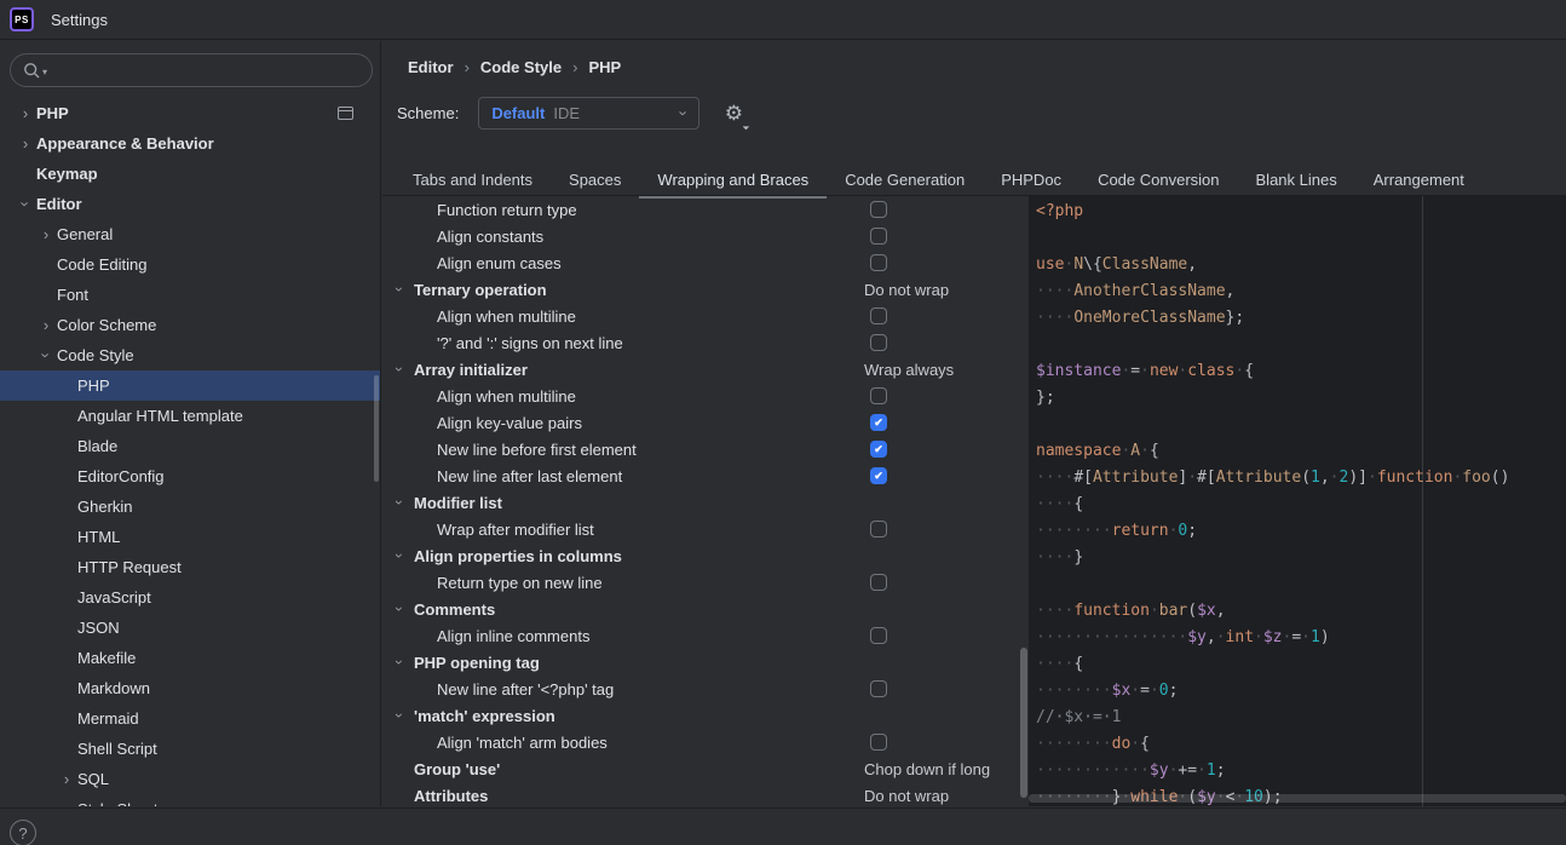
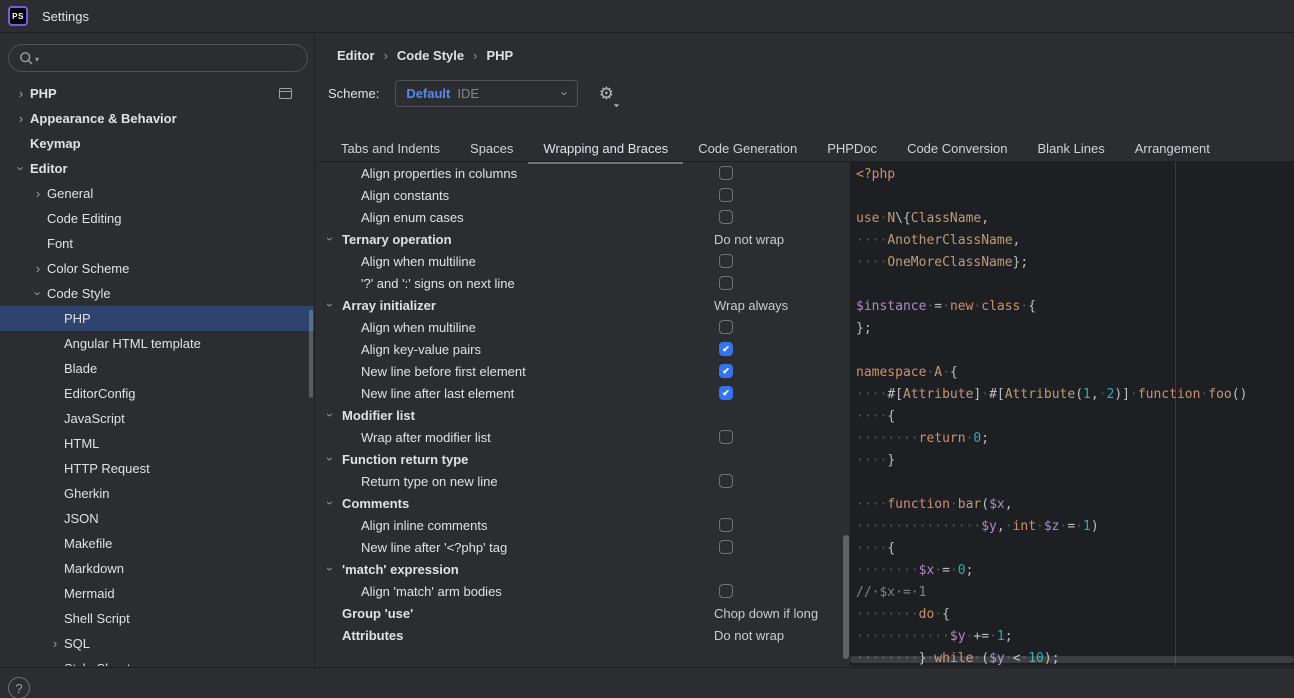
  PS
  Settings
  ▾
  ›
  PHP
  ›
  Appearance & Behavior
  Keymap
  Editor
  ›
  General
  Code Editing
  Font
  ›
  Color Scheme
  Code Style
  PHP
  Angular HTML template
  Blade
  EditorConfig
- Gherkin
+ JavaScript
  HTML
  HTTP Request
- JavaScript
+ Gherkin
  JSON
  Makefile
  Markdown
  Mermaid
  Shell Script
  ›
  SQL
  Editor
  ›
  Code Style
  ›
  PHP
  Scheme:
  Default
  IDE
  ⚙
  Tabs and Indents
  Spaces
  Wrapping and Braces
  Code Generation
  PHPDoc
  Code Conversion
  Blank Lines
  Arrangement
- Function return type
+ Align properties in columns
  Align constants
  Align enum cases
  Ternary operation
  Do not wrap
  Align when multiline
  '?' and ':' signs on next line
  Array initializer
  Wrap always
  Align when multiline
  Align key-value pairs
  ✔
  New line before first element
  ✔
  New line after last element
  ✔
  Modifier list
  Wrap after modifier list
- Align properties in columns
+ Function return type
  Return type on new line
  Comments
  Align inline comments
- PHP opening tag
  New line after '<?php' tag
  'match' expression
  Align 'match' arm bodies
  Group 'use'
  Chop down if long
  Attributes
  Do not wrap
  <?php
  use·N\{ClassName,
  ····AnotherClassName,
  ····OneMoreClassName};
  $instance·=·new·class·{
  };
  namespace·A·{
  ····#[Attribute]·#[Attribute(1,·2)]·function·foo()
  ····{
  ········return·0;
  ····}
  ····function·bar($x,
  ················$y,·int·$z·=·1)
  ····{
  ········$x·=·0;
  //·$x·=·1
  ········do·{
  ············$y·+=·1;
  ········}·while·($y·<·10);
  ?
